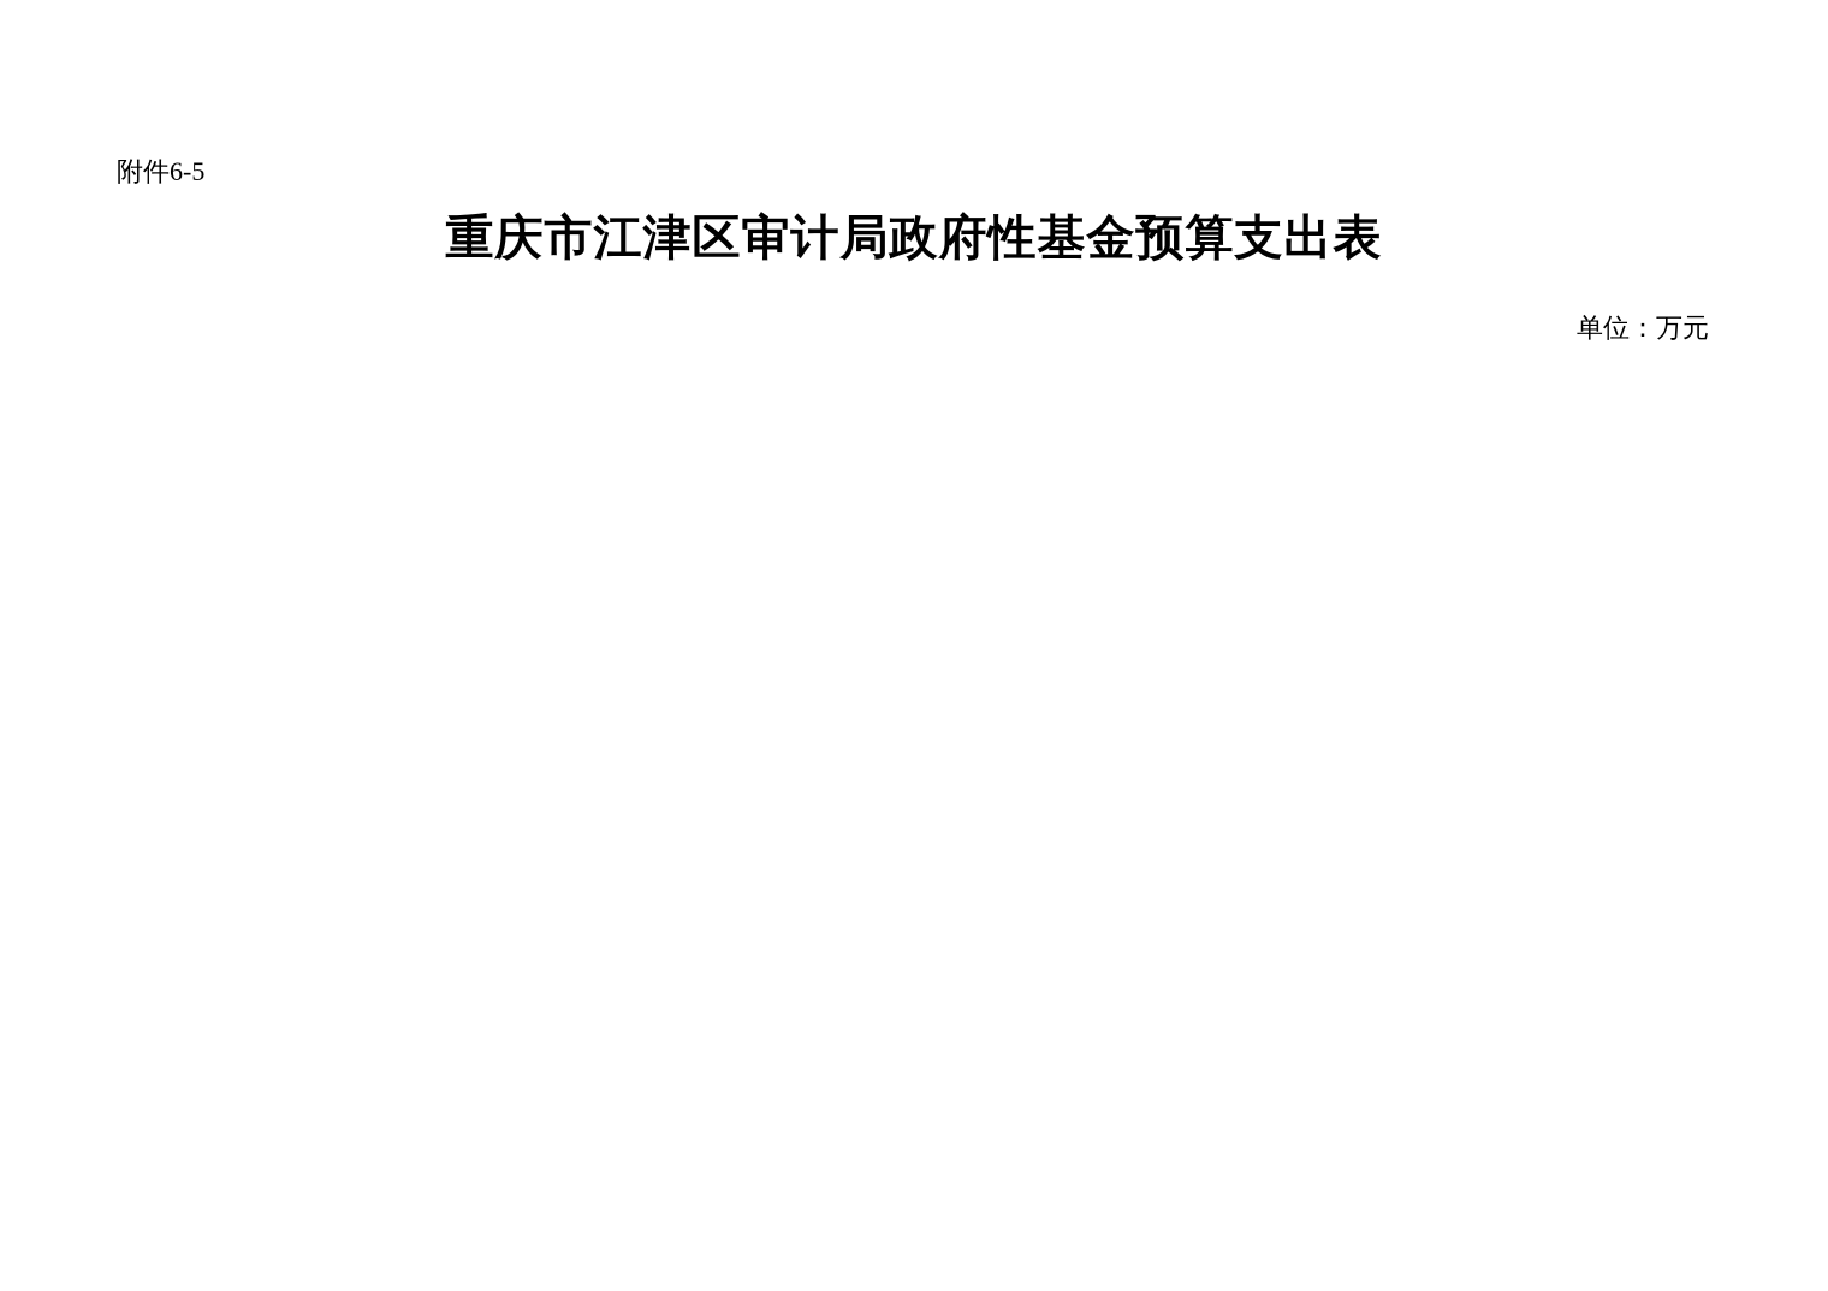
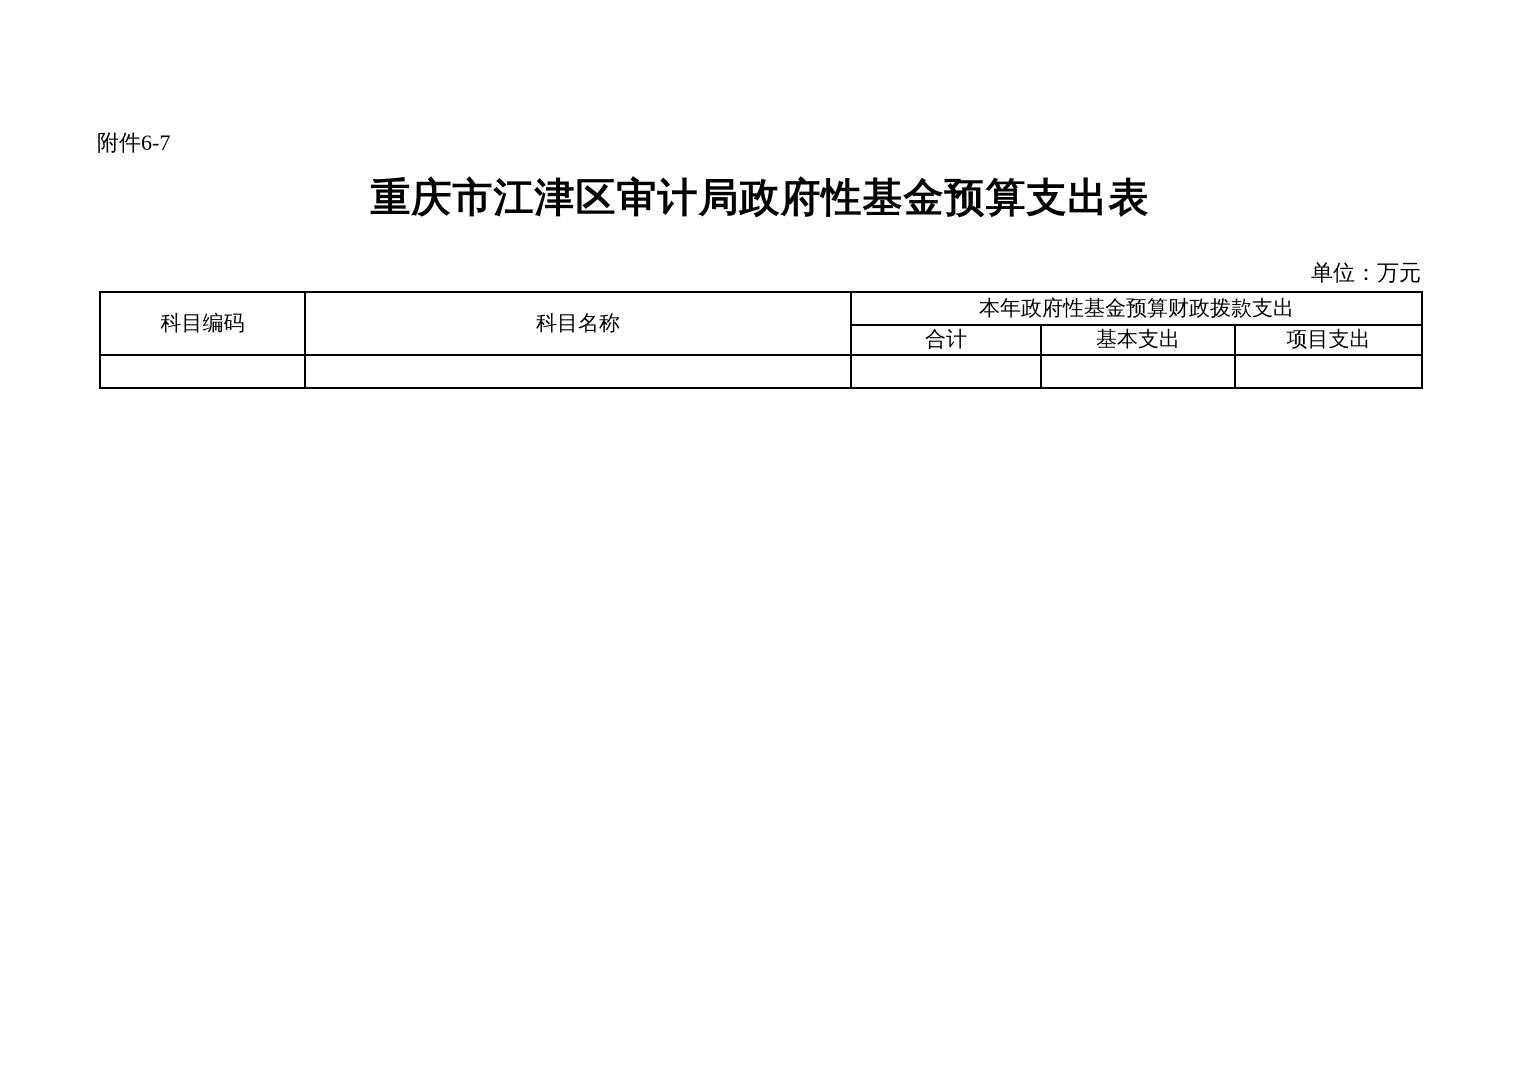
- 附件6-5
+ 附件6-7
  重庆市江津区审计局政府性基金预算支出表
  单位：万元
+ 科目编码	科目名称	本年政府性基金预算财政拨款支出
+ 合计	基本支出	项目支出
